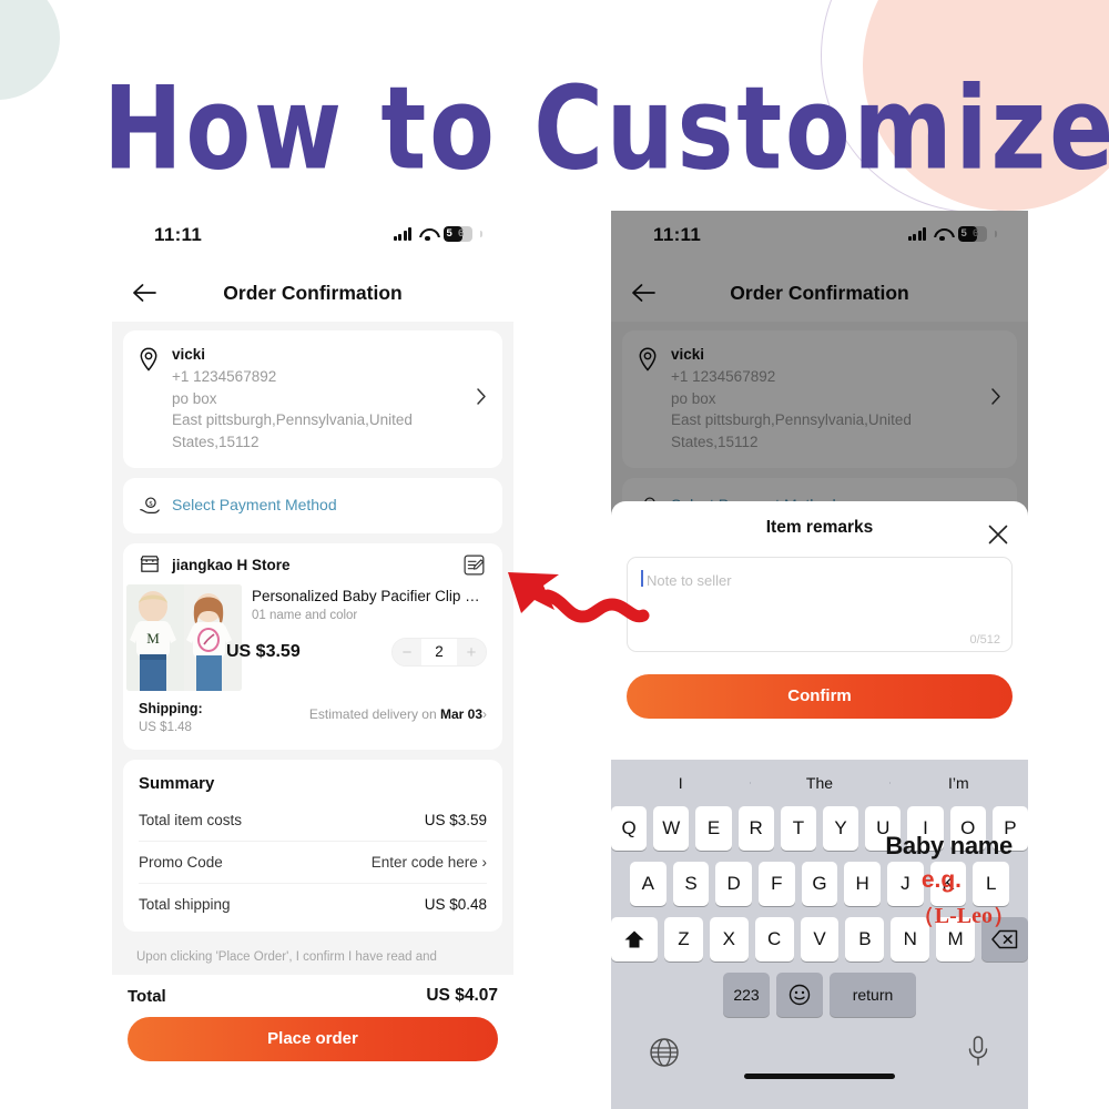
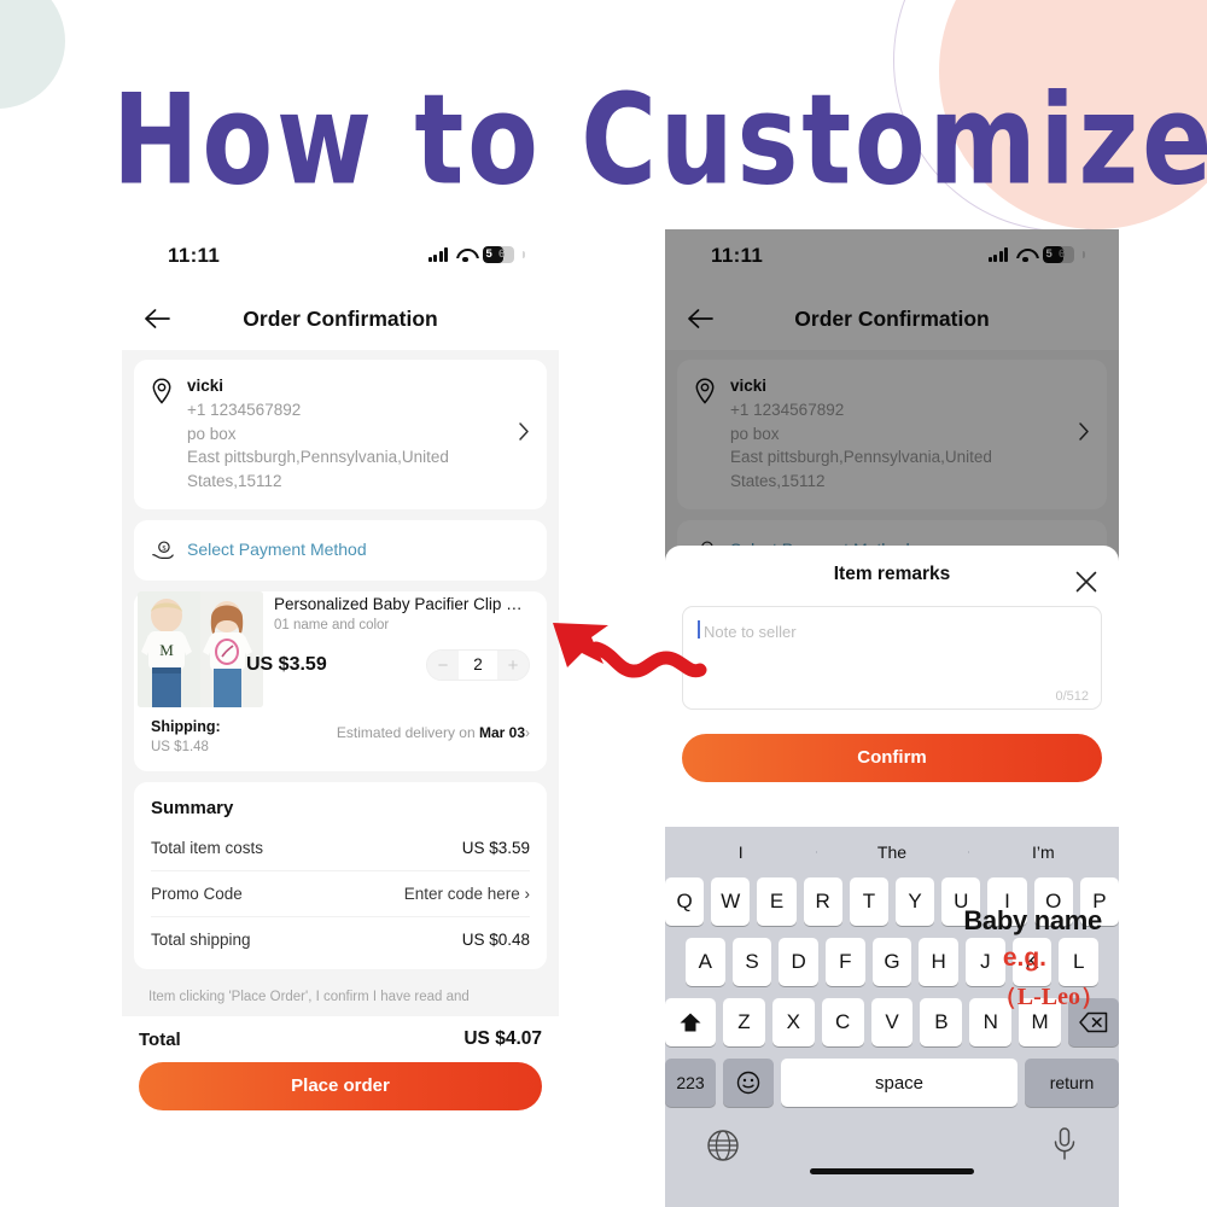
  How to Customize
  11:11
  5
  6
  Order Confirmation
  vicki
  +1 1234567892
  po box
  East pittsburgh,Pennsylvania,United
  States,15112
  Select Payment Method
- jiangkao H Store
  M
  Personalized Baby Pacifier Clip Cus
  01 name and color
  US $3.59
  −
  2
  +
  Shipping:
  US $1.48
  Estimated delivery on Mar 03›
  Summary
  Total item costs
  US $3.59
  Promo Code
  Enter code here ›
  Total shipping
  US $0.48
- Upon clicking 'Place Order', I confirm I have read and
+ Item clicking 'Place Order', I confirm I have read and
  Total
  US $4.07
  Place order
  11:11
  5
  6
  Order Confirmation
  vicki
  +1 1234567892
  po box
  East pittsburgh,Pennsylvania,United
  States,15112
  Item remarks
  Note to seller
  0/512
  Confirm
  I
  The
  I’m
  Q
  W
  E
  R
  T
  Y
  U
  I
  O
  P
  A
  S
  D
  F
  G
  H
  J
  K
  L
  Z
  X
  C
  V
  B
  N
  M
  223
+ space
  return
  Baby name
  e.g.
  （L-Leo）
